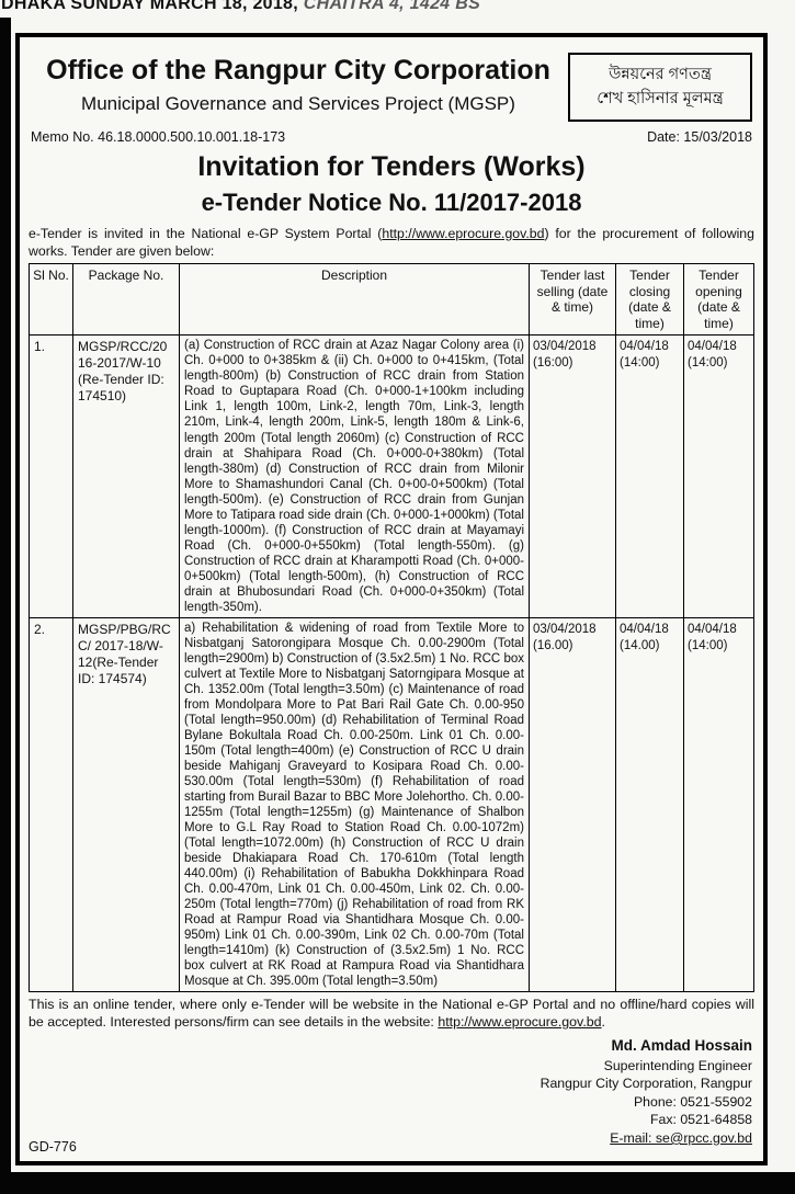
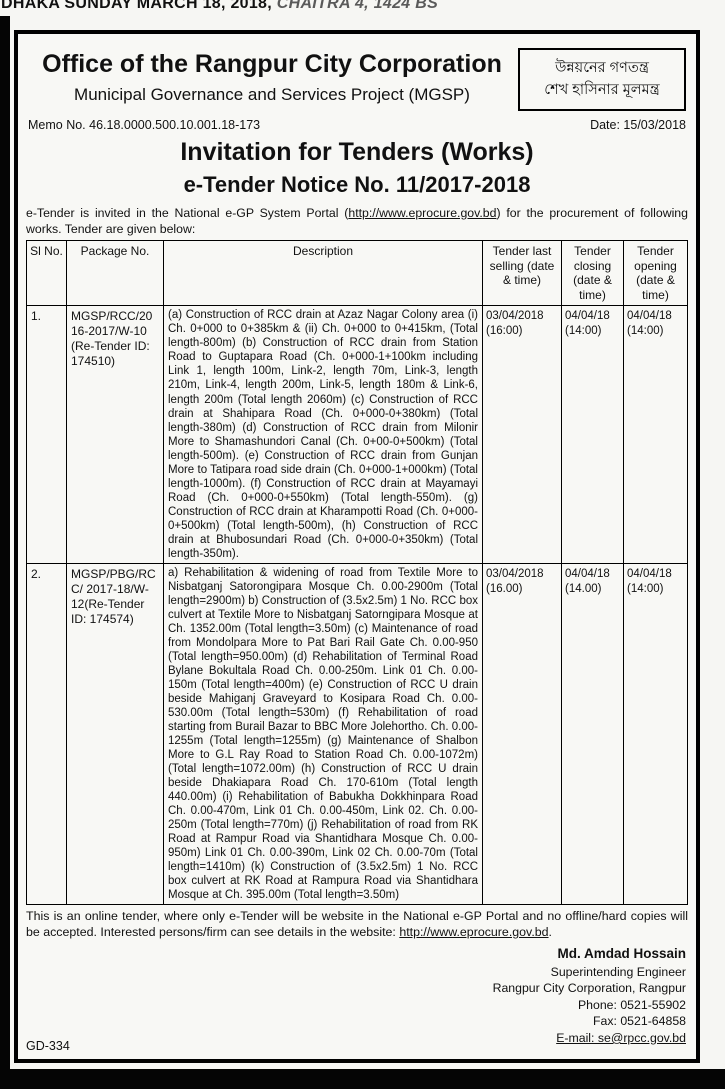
  DHAKA SUNDAY MARCH 18, 2018, CHAITRA 4, 1424 BS
  Office of the Rangpur City Corporation
  Municipal Governance and Services Project (MGSP)
  উন্নয়নের গণতন্ত্র
  শেখ হাসিনার মূলমন্ত্র
  Memo No. 46.18.0000.500.10.001.18-173
  Date: 15/03/2018
  Invitation for Tenders (Works)
  e-Tender Notice No. 11/2017-2018
  e-Tender is invited in the National e-GP System Portal (http://www.eprocure.gov.bd) for the procurement of following works. Tender are given below:
  Sl No.	Package No.	Description	Tender last selling (date & time)	Tender closing (date & time)	Tender opening (date & time)
  1.	MGSP/RCC/2016-2017/W-10 (Re-Tender ID: 174510)	(a) Construction of RCC drain at Azaz Nagar Colony area (i) Ch. 0+000 to 0+385km & (ii) Ch. 0+000 to 0+415km, (Total length-800m) (b) Construction of RCC drain from Station Road to Guptapara Road (Ch. 0+000-1+100km including Link 1, length 100m, Link-2, length 70m, Link-3, length 210m, Link-4, length 200m, Link-5, length 180m & Link-6, length 200m (Total length 2060m) (c) Construction of RCC drain at Shahipara Road (Ch. 0+000-0+380km) (Total length-380m) (d) Construction of RCC drain from Milonir More to Shamashundori Canal (Ch. 0+00-0+500km) (Total length-500m). (e) Construction of RCC drain from Gunjan More to Tatipara road side drain (Ch. 0+000-1+000km) (Total length-1000m). (f) Construction of RCC drain at Mayamayi Road (Ch. 0+000-0+550km) (Total length-550m). (g) Construction of RCC drain at Kharampotti Road (Ch. 0+000-0+500km) (Total length-500m), (h) Construction of RCC drain at Bhubosundari Road (Ch. 0+000-0+350km) (Total length-350m).	03/04/2018 (16:00)	04/04/18 (14:00)	04/04/18 (14:00)
  2.	MGSP/PBG/RCC/ 2017-18/W-12(Re-Tender ID: 174574)	a) Rehabilitation & widening of road from Textile More to Nisbatganj Satorongipara Mosque Ch. 0.00-2900m (Total length=2900m) b) Construction of (3.5x2.5m) 1 No. RCC box culvert at Textile More to Nisbatganj Satorngipara Mosque at Ch. 1352.00m (Total length=3.50m) (c) Maintenance of road from Mondolpara More to Pat Bari Rail Gate Ch. 0.00-950 (Total length=950.00m) (d) Rehabilitation of Terminal Road Bylane Bokultala Road Ch. 0.00-250m. Link 01 Ch. 0.00-150m (Total length=400m) (e) Construction of RCC U drain beside Mahiganj Graveyard to Kosipara Road Ch. 0.00-530.00m (Total length=530m) (f) Rehabilitation of road starting from Burail Bazar to BBC More Jolehortho. Ch. 0.00-1255m (Total length=1255m) (g) Maintenance of Shalbon More to G.L Ray Road to Station Road Ch. 0.00-1072m) (Total length=1072.00m) (h) Construction of RCC U drain beside Dhakiapara Road Ch. 170-610m (Total length 440.00m) (i) Rehabilitation of Babukha Dokkhinpara Road Ch. 0.00-470m, Link 01 Ch. 0.00-450m, Link 02. Ch. 0.00-250m (Total length=770m) (j) Rehabilitation of road from RK Road at Rampur Road via Shantidhara Mosque Ch. 0.00-950m) Link 01 Ch. 0.00-390m, Link 02 Ch. 0.00-70m (Total length=1410m) (k) Construction of (3.5x2.5m) 1 No. RCC box culvert at RK Road at Rampura Road via Shantidhara Mosque at Ch. 395.00m (Total length=3.50m)	03/04/2018 (16.00)	04/04/18 (14.00)	04/04/18 (14:00)
  This is an online tender, where only e-Tender will be website in the National e-GP Portal and no offline/hard copies will be accepted. Interested persons/firm can see details in the website: http://www.eprocure.gov.bd.
  Md. Amdad Hossain
  Superintending Engineer
  Rangpur City Corporation, Rangpur
  Phone: 0521-55902
  Fax: 0521-64858
  E-mail: se@rpcc.gov.bd
- GD-776
+ GD-334
